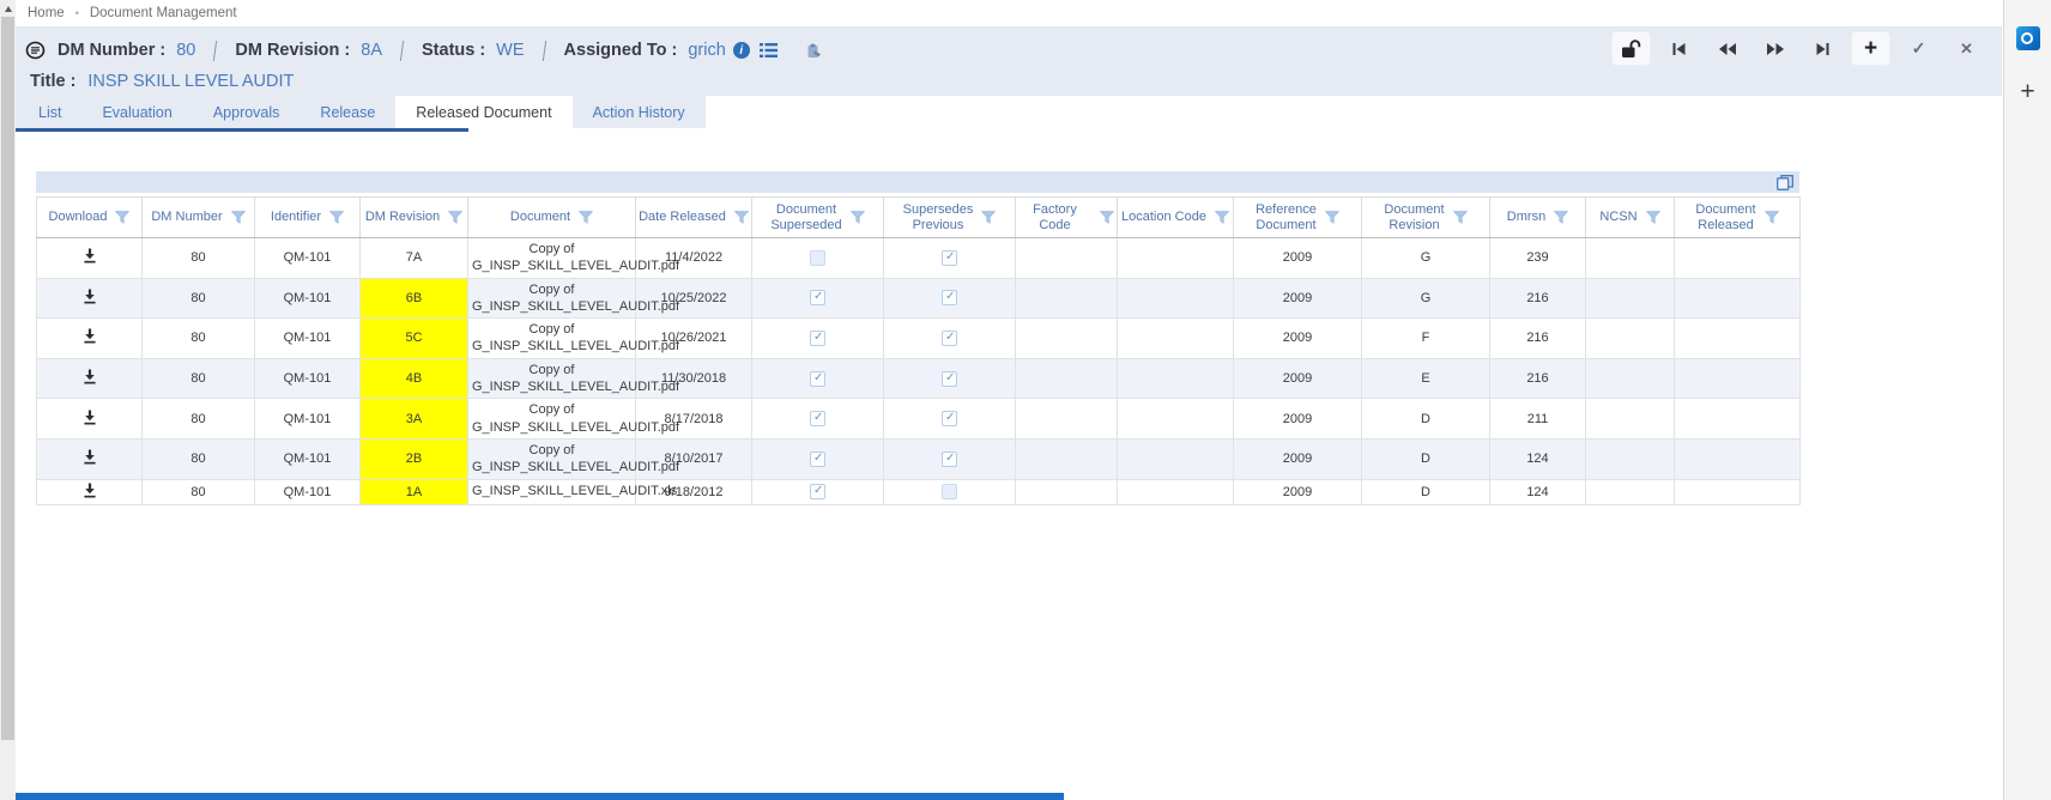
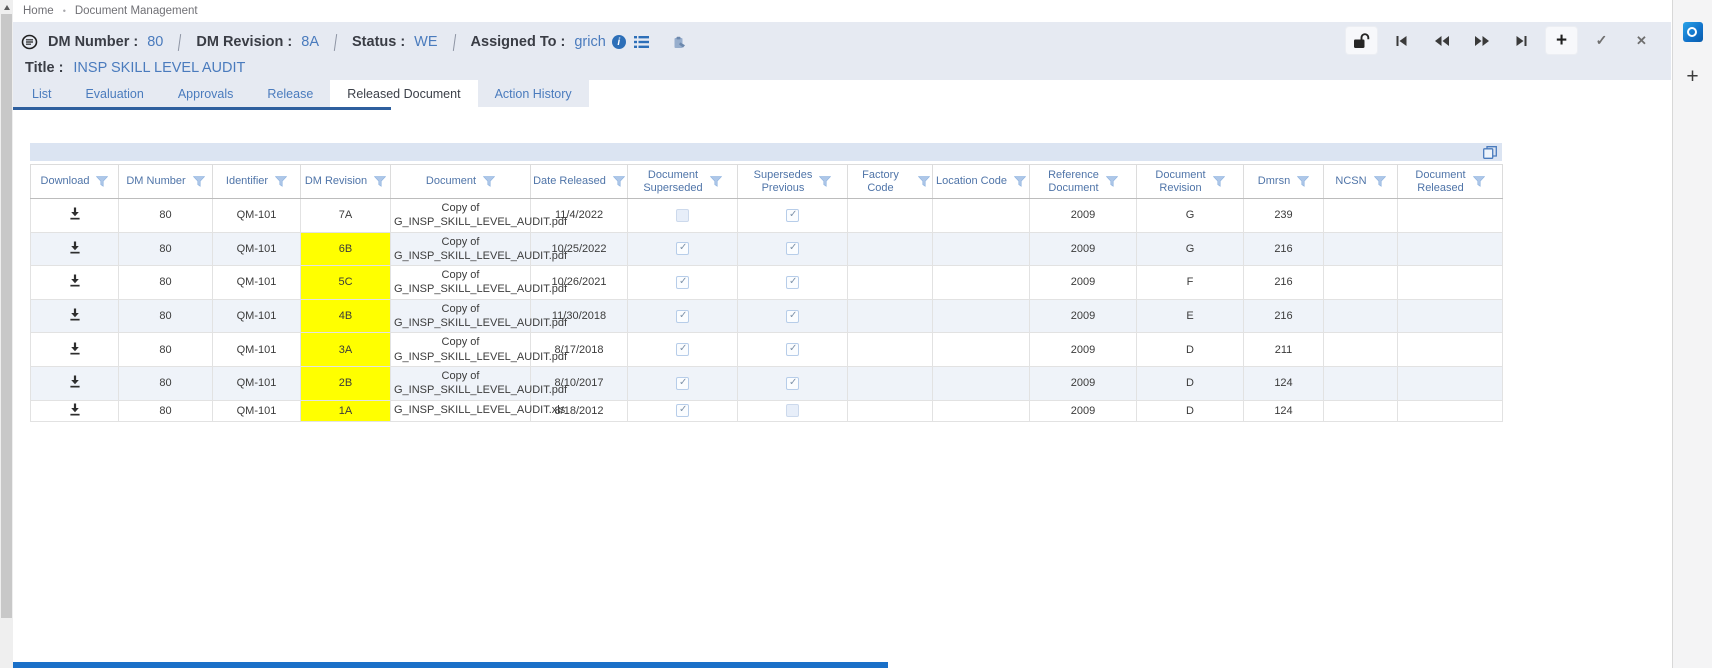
  Home
  •
  Document Management
  DM Number :
  80
  DM Revision :
  8A
  Status :
  WE
  Assigned To :
  grich
  i
  Title :
  INSP SKILL LEVEL AUDIT
  +
  ✓
  ✕
  List
  Evaluation
  Approvals
  Release
  Released Document
  Action History
  Download	DM Number	Identifier	DM Revision	Document	Date Released	DocumentSuperseded	SupersedesPrevious	Factory Code	Location Code	ReferenceDocument	DocumentRevision	Dmrsn	NCSN	DocumentReleased
  	80	QM-101	7A	Copy ofG_INSP_SKILL_LEVEL_AUDIT.pdf	11/4/2022					2009	G	239
  	80	QM-101	6B	Copy ofG_INSP_SKILL_LEVEL_AUDIT.pdf	10/25/2022					2009	G	216
  	80	QM-101	5C	Copy ofG_INSP_SKILL_LEVEL_AUDIT.pdf	10/26/2021					2009	F	216
  	80	QM-101	4B	Copy ofG_INSP_SKILL_LEVEL_AUDIT.pdf	11/30/2018					2009	E	216
  	80	QM-101	3A	Copy ofG_INSP_SKILL_LEVEL_AUDIT.pdf	8/17/2018					2009	D	211
  	80	QM-101	2B	Copy ofG_INSP_SKILL_LEVEL_AUDIT.pdf	8/10/2017					2009	D	124
- 	80	QM-101	1A	G_INSP_SKILL_LEVEL_AUDIT.	9/18/2012					2009	D	124
+ 	80	QM-101	1A	G_INSP_SKILL_LEVEL_AUDIT.	8/18/2012					2009	D	124
  +
